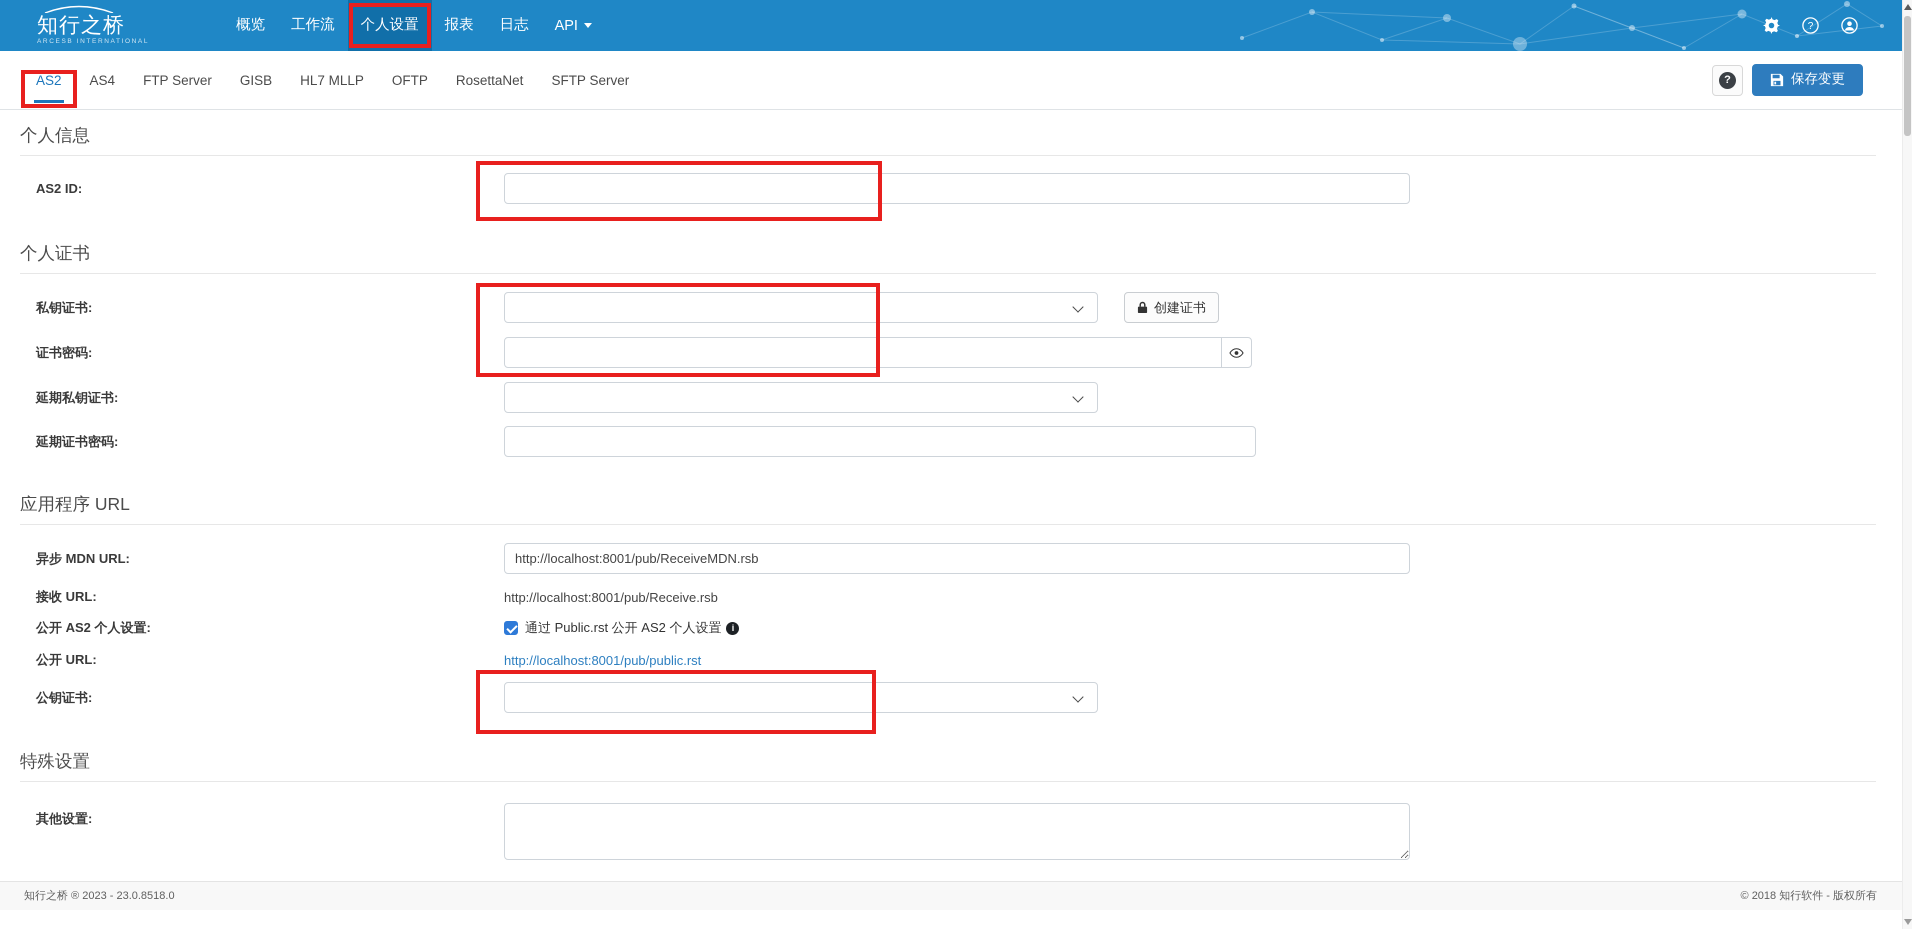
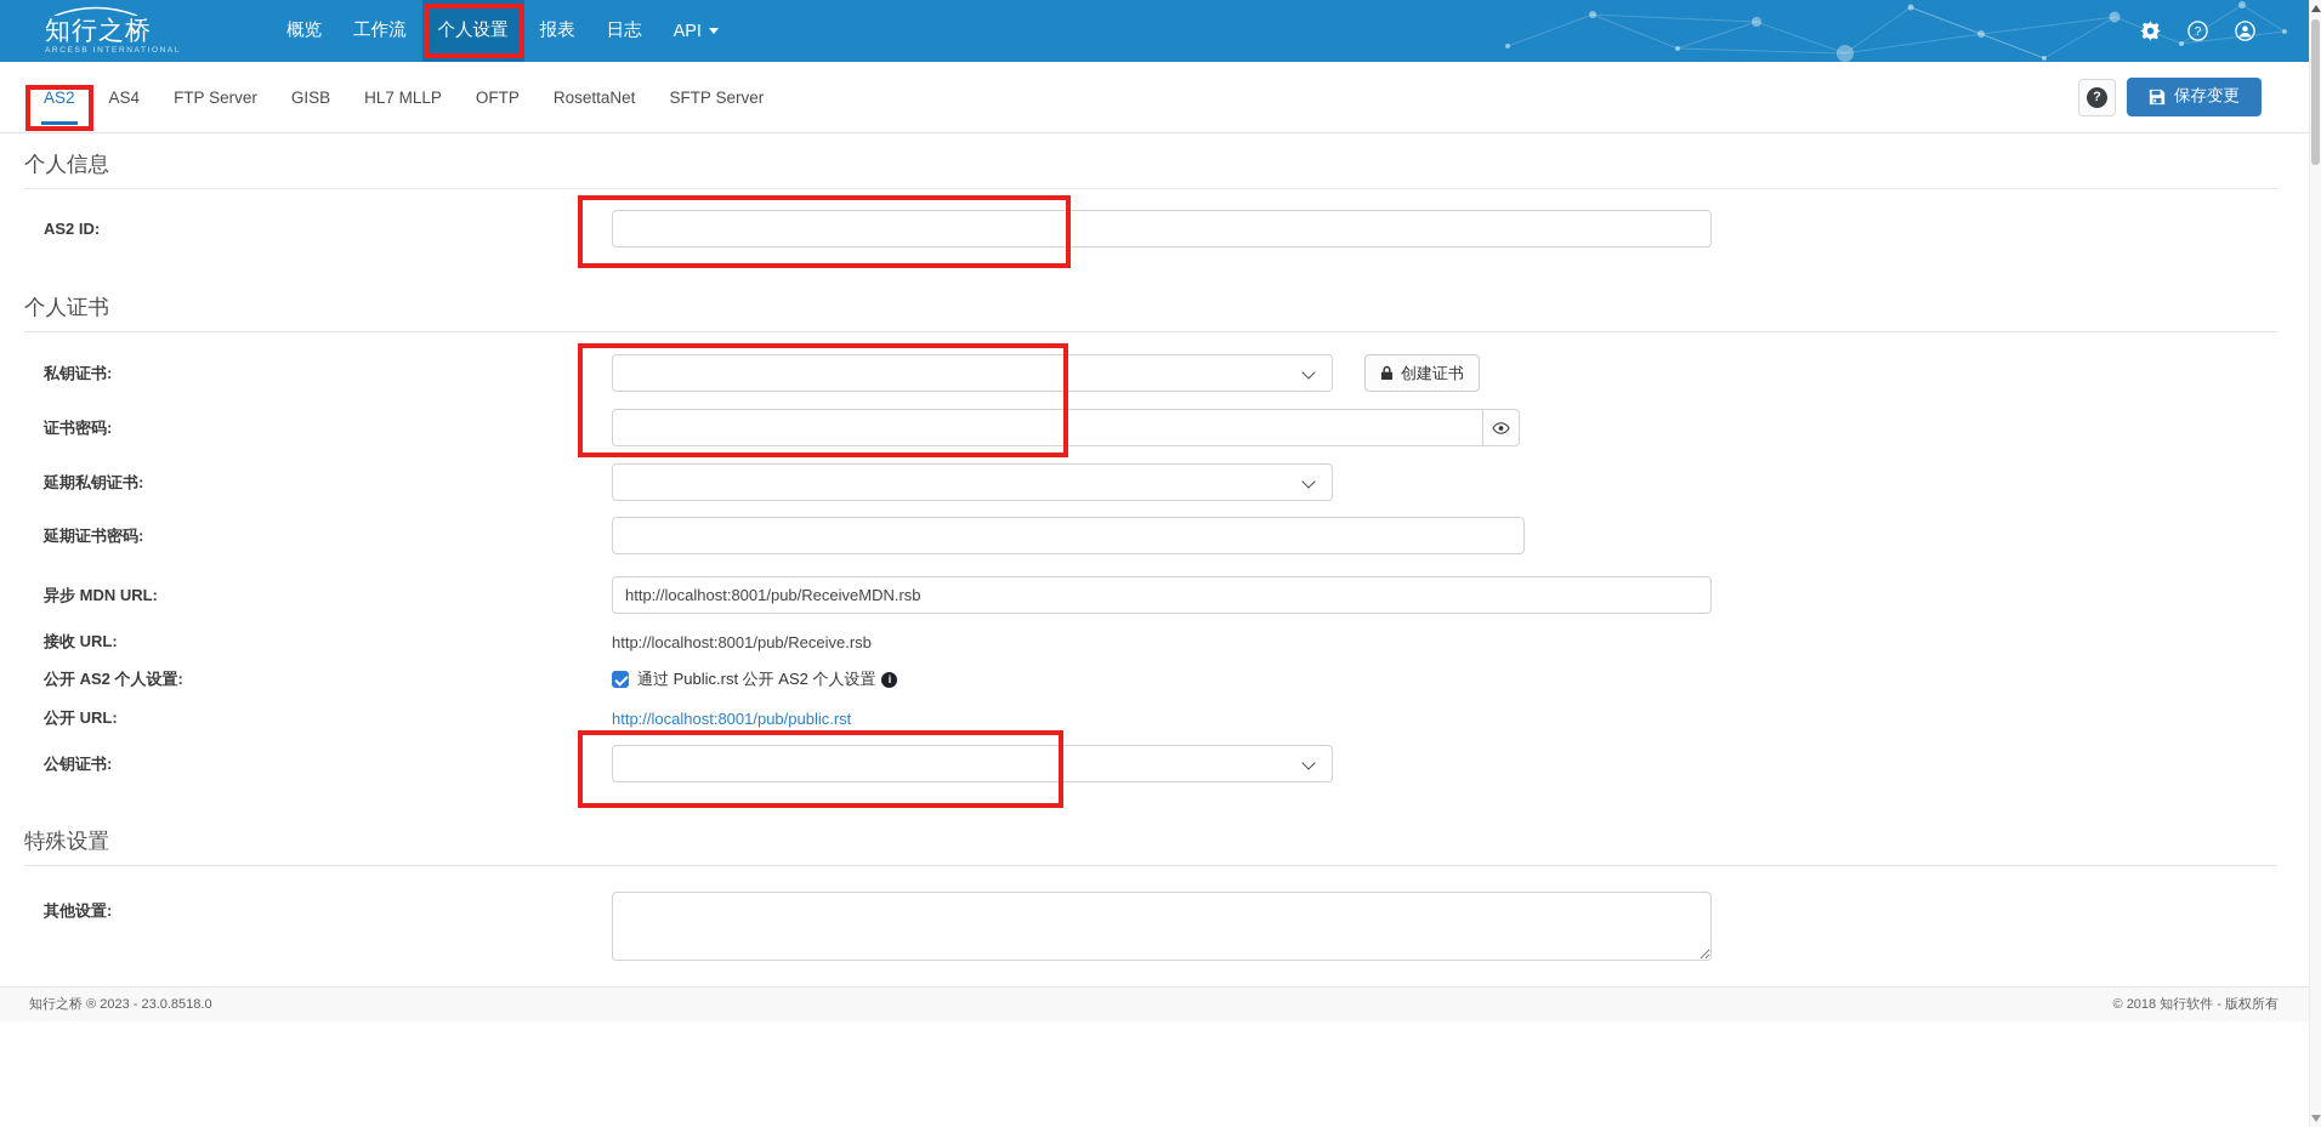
  知行之桥
  概览
  工作流
  个人设置
  报表
  日志
  API
  ?
  AS2
  AS4
  FTP Server
  GISB
  HL7 MLLP
  OFTP
  RosettaNet
  SFTP Server
  ?
  保存变更
  个人信息
  AS2 ID:
  个人证书
  私钥证书:
  创建证书
  证书密码:
  延期私钥证书:
  延期证书密码:
- 应用程序 URL
  异步 MDN URL:
  http://localhost:8001/pub/ReceiveMDN.rsb
  接收 URL:
  http://localhost:8001/pub/Receive.rsb
  公开 AS2 个人设置:
  通过 Public.rst 公开 AS2 个人设置
  公开 URL:
  http://localhost:8001/pub/public.rst
  公钥证书:
  特殊设置
  其他设置:
  知行之桥 ® 2023 - 23.0.8518.0
  © 2018 知行软件 - 版权所有
